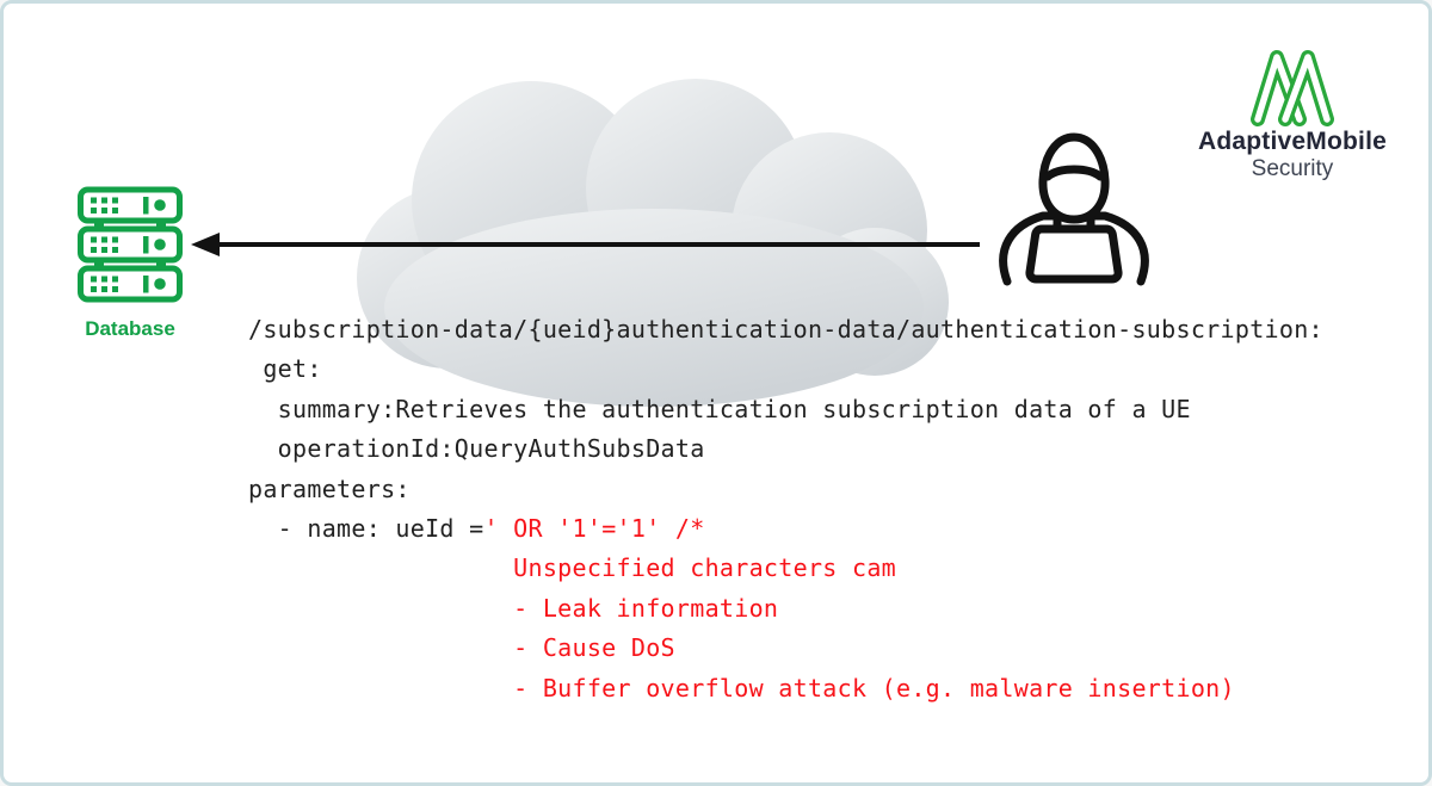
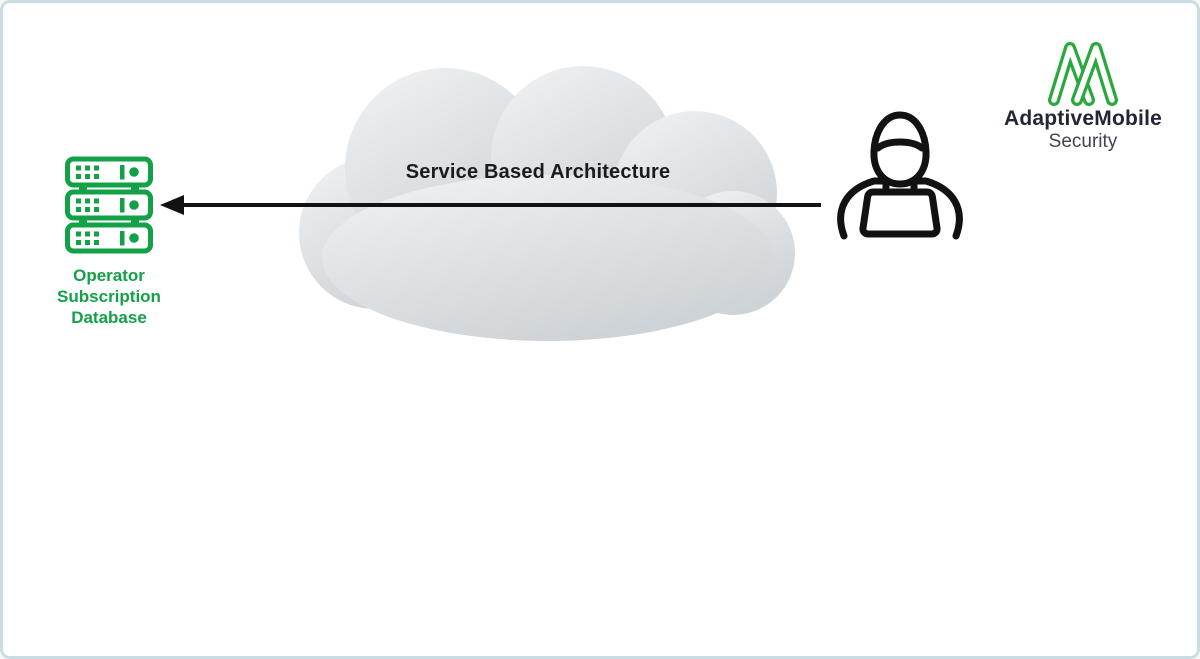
+ Service Based Architecture
+ Operator
+ Subscription
  Database
  AdaptiveMobile
  Security
- /subscription-data/{ueid}authentication-data/authentication-subscription: get: summary:Retrieves the authentication subscription data of a UE operationId:QueryAuthSubsData parameters: - name: ueId =' OR '1'='1' /* Unspecified characters cam - Leak information - Cause DoS - Buffer overflow attack (e.g. malware insertion)
